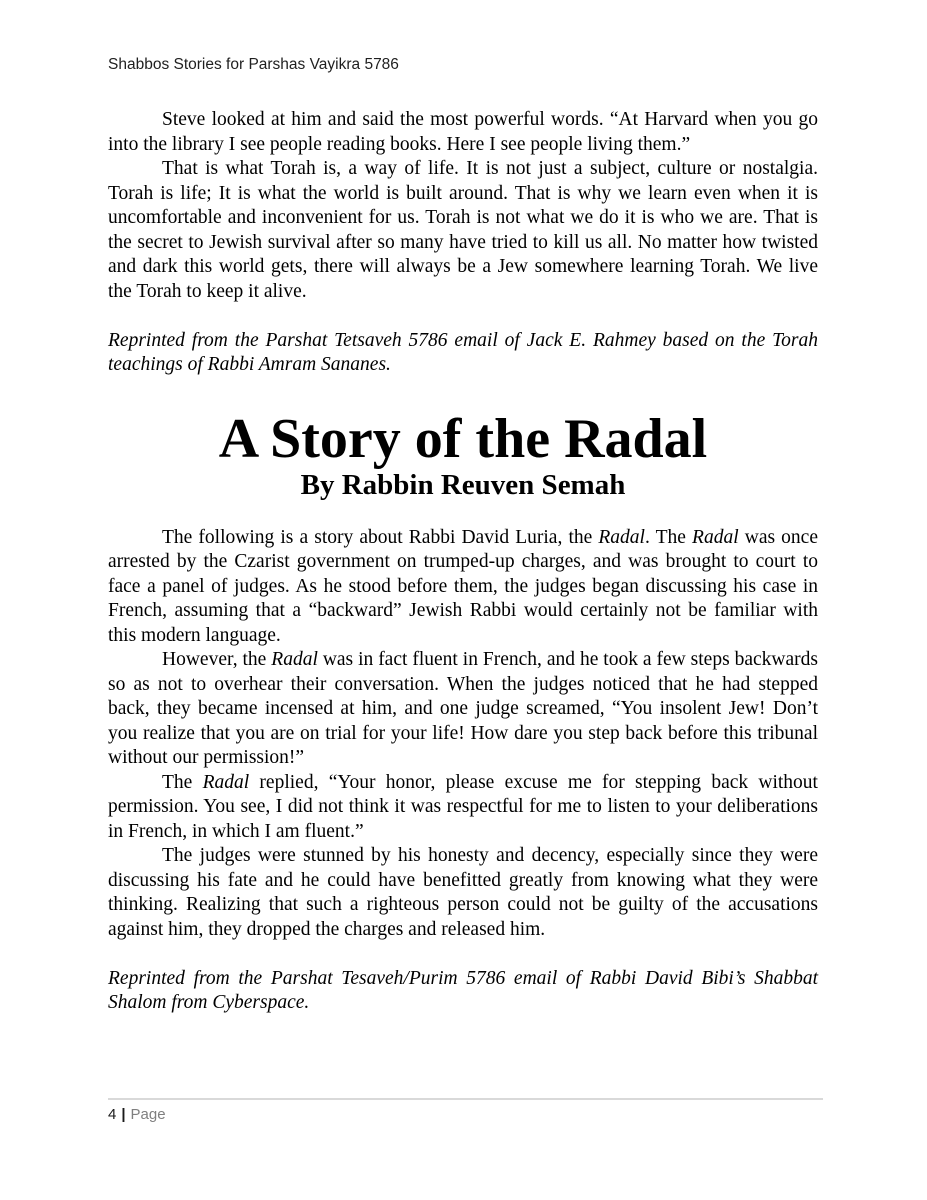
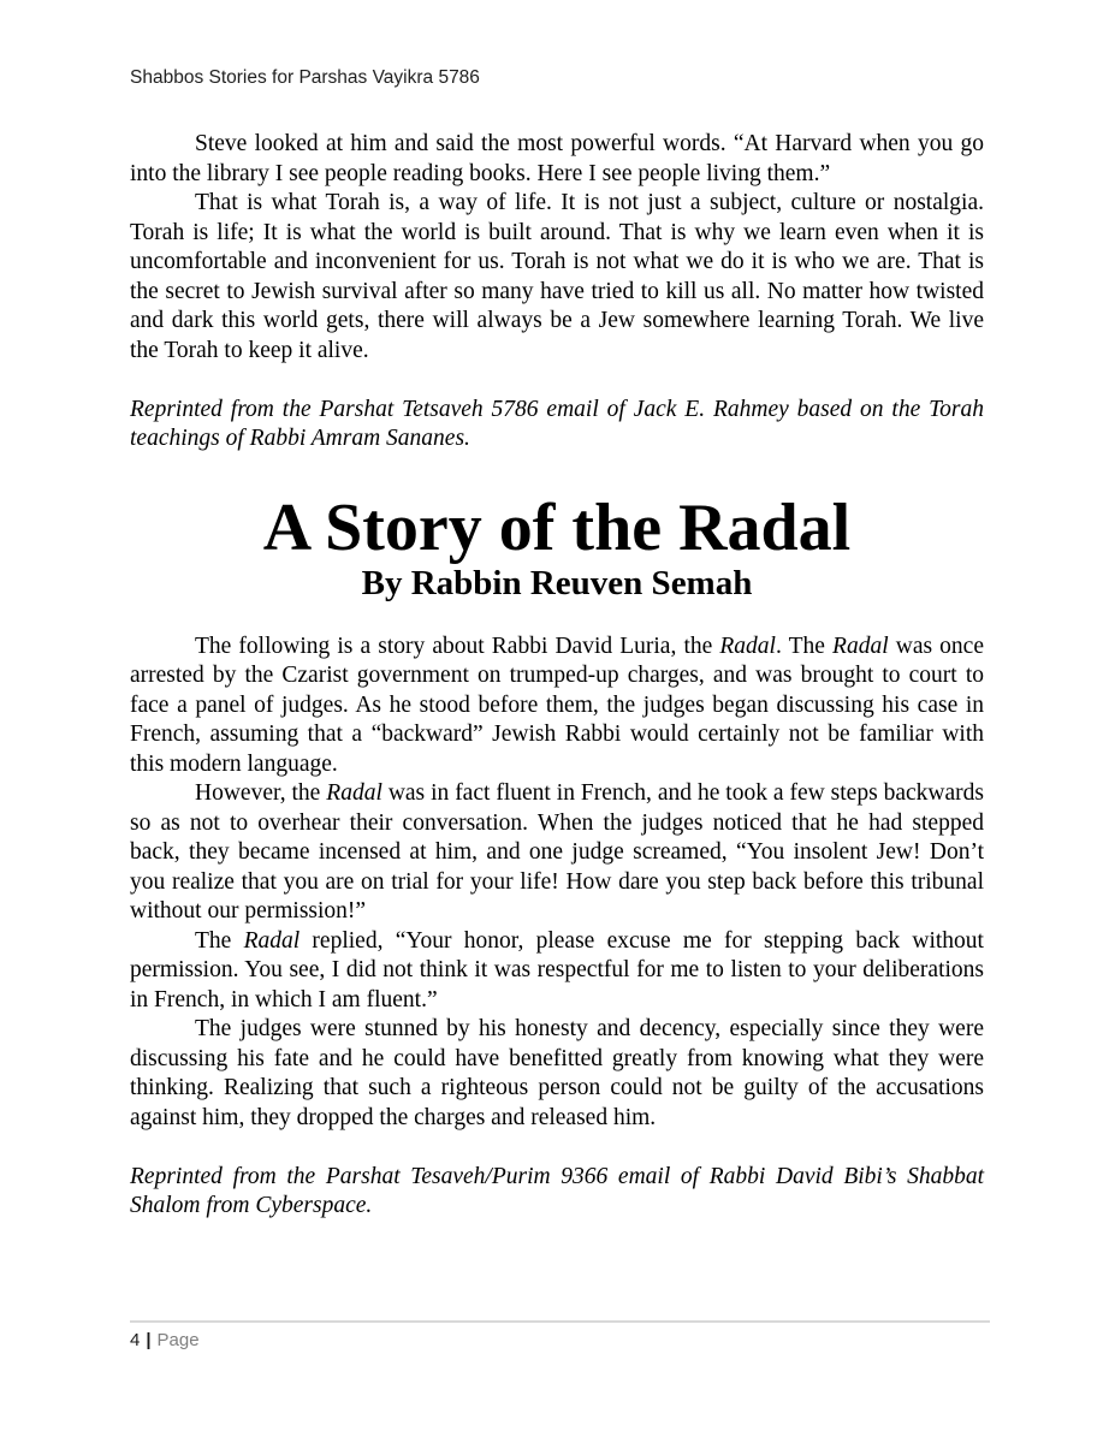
  Shabbos Stories for Parshas Vayikra 5786
  Steve looked at him and said the most powerful words. “At Harvard when you go into the library I see people reading books. Here I see people living them.”
  That is what Torah is, a way of life. It is not just a subject, culture or nostalgia. Torah is life; It is what the world is built around. That is why we learn even when it is uncomfortable and inconvenient for us. Torah is not what we do it is who we are. That is the secret to Jewish survival after so many have tried to kill us all. No matter how twisted and dark this world gets, there will always be a Jew somewhere learning Torah. We live the Torah to keep it alive.
  Reprinted from the Parshat Tetsaveh 5786 email of Jack E. Rahmey based on the Torah teachings of Rabbi Amram Sananes.
  A Story of the Radal
  By Rabbin Reuven Semah
  The following is a story about Rabbi David Luria, the Radal. The Radal was once arrested by the Czarist government on trumped-up charges, and was brought to court to face a panel of judges. As he stood before them, the judges began discussing his case in French, assuming that a “backward” Jewish Rabbi would certainly not be familiar with this modern language.
  However, the Radal was in fact fluent in French, and he took a few steps backwards so as not to overhear their conversation. When the judges noticed that he had stepped back, they became incensed at him, and one judge screamed, “You insolent Jew! Don’t you realize that you are on trial for your life! How dare you step back before this tribunal without our permission!”
  The Radal replied, “Your honor, please excuse me for stepping back without permission. You see, I did not think it was respectful for me to listen to your deliberations in French, in which I am fluent.”
  The judges were stunned by his honesty and decency, especially since they were discussing his fate and he could have benefitted greatly from knowing what they were thinking. Realizing that such a righteous person could not be guilty of the accusations against him, they dropped the charges and released him.
- Reprinted from the Parshat Tesaveh/Purim 5786 email of Rabbi David Bibi’s Shabbat Shalom from Cyberspace.
+ Reprinted from the Parshat Tesaveh/Purim 9366 email of Rabbi David Bibi’s Shabbat Shalom from Cyberspace.
  4 | Page
